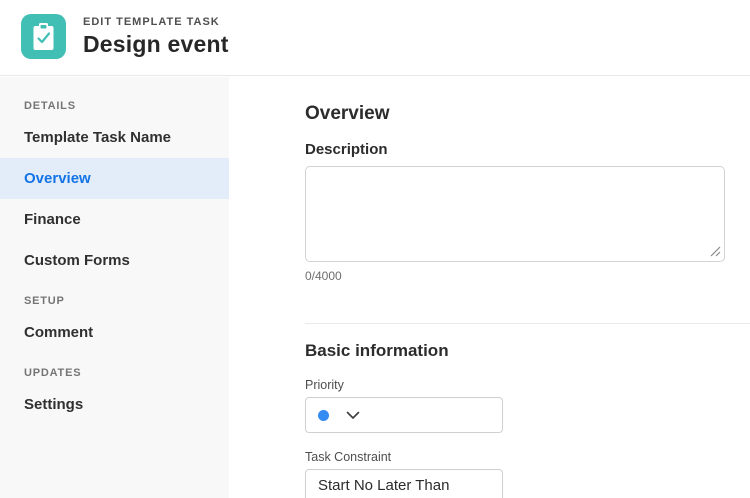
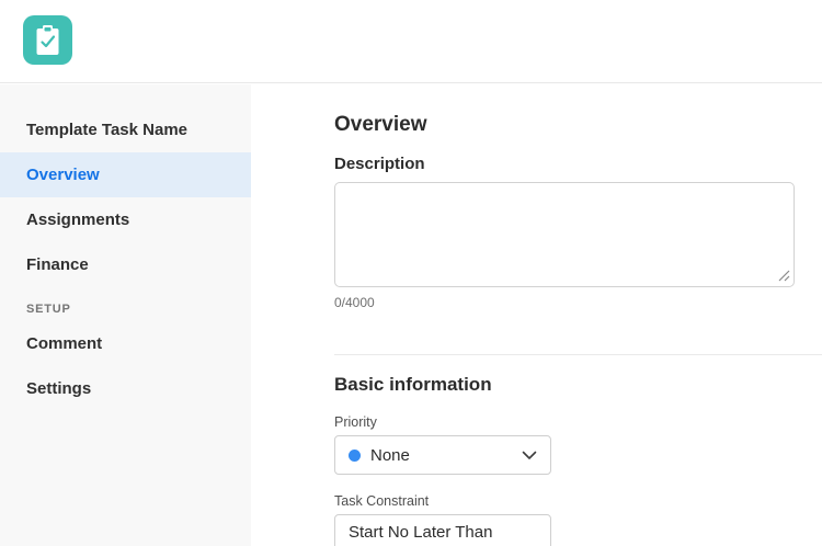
- EDIT TEMPLATE TASK
- Design event
- DETAILS
  Template Task Name
  Overview
+ Assignments
  Finance
- Custom Forms
  SETUP
  Comment
- UPDATES
  Settings
  Overview
  Description
  0/4000
  Basic information
  Priority
+ None
  Task Constraint
  Start No Later Than
